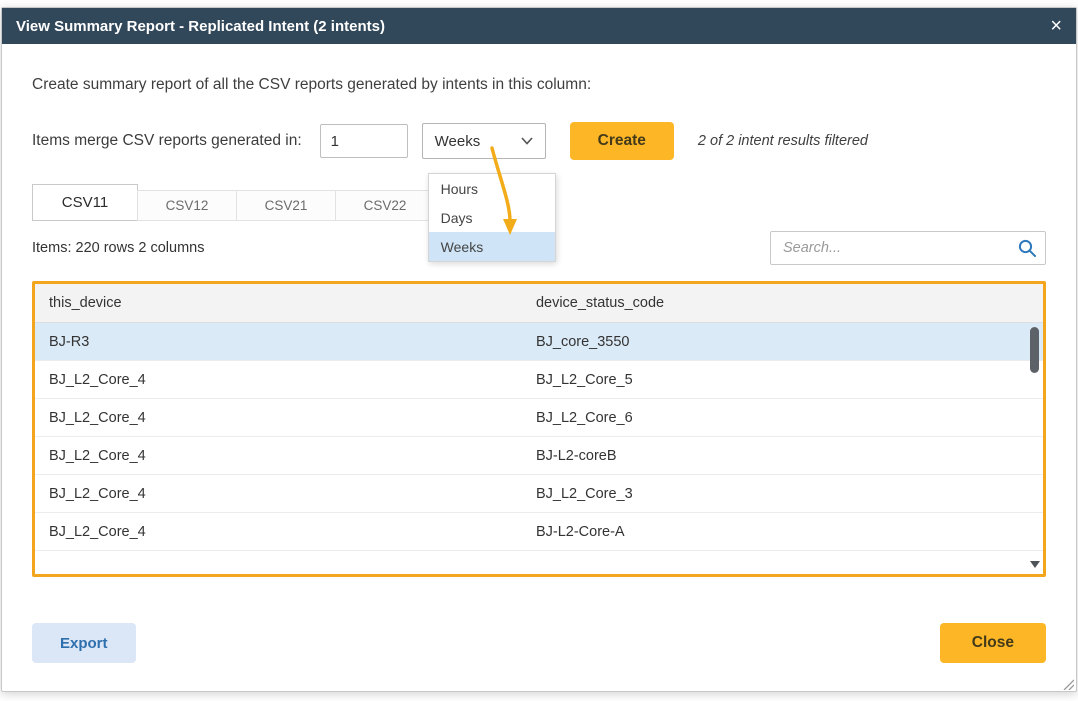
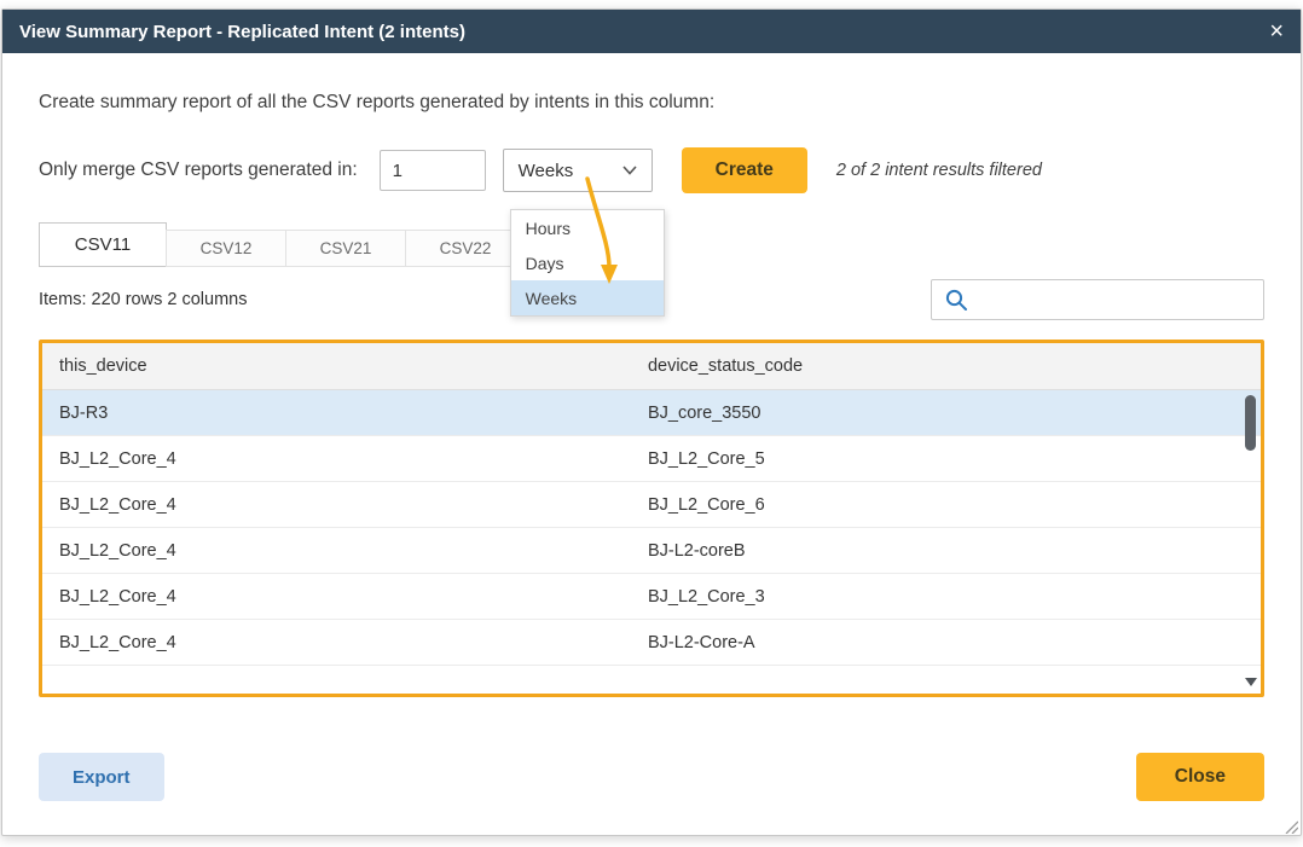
  View Summary Report - Replicated Intent (2 intents)
  ×
  Create summary report of all the CSV reports generated by intents in this column:
- Items merge CSV reports generated in:
+ Only merge CSV reports generated in:
  1
  Weeks
  Hours
  Days
  Weeks
  Create
  2 of 2 intent results filtered
  CSV11
  CSV12
  CSV21
  CSV22
  Items: 220 rows 2 columns
- Search...
  this_device
  device_status_code
  BJ-R3
  BJ_core_3550
  BJ_L2_Core_4
  BJ_L2_Core_5
  BJ_L2_Core_4
  BJ_L2_Core_6
  BJ_L2_Core_4
  BJ-L2-coreB
  BJ_L2_Core_4
  BJ_L2_Core_3
  BJ_L2_Core_4
  BJ-L2-Core-A
  Export
  Close
